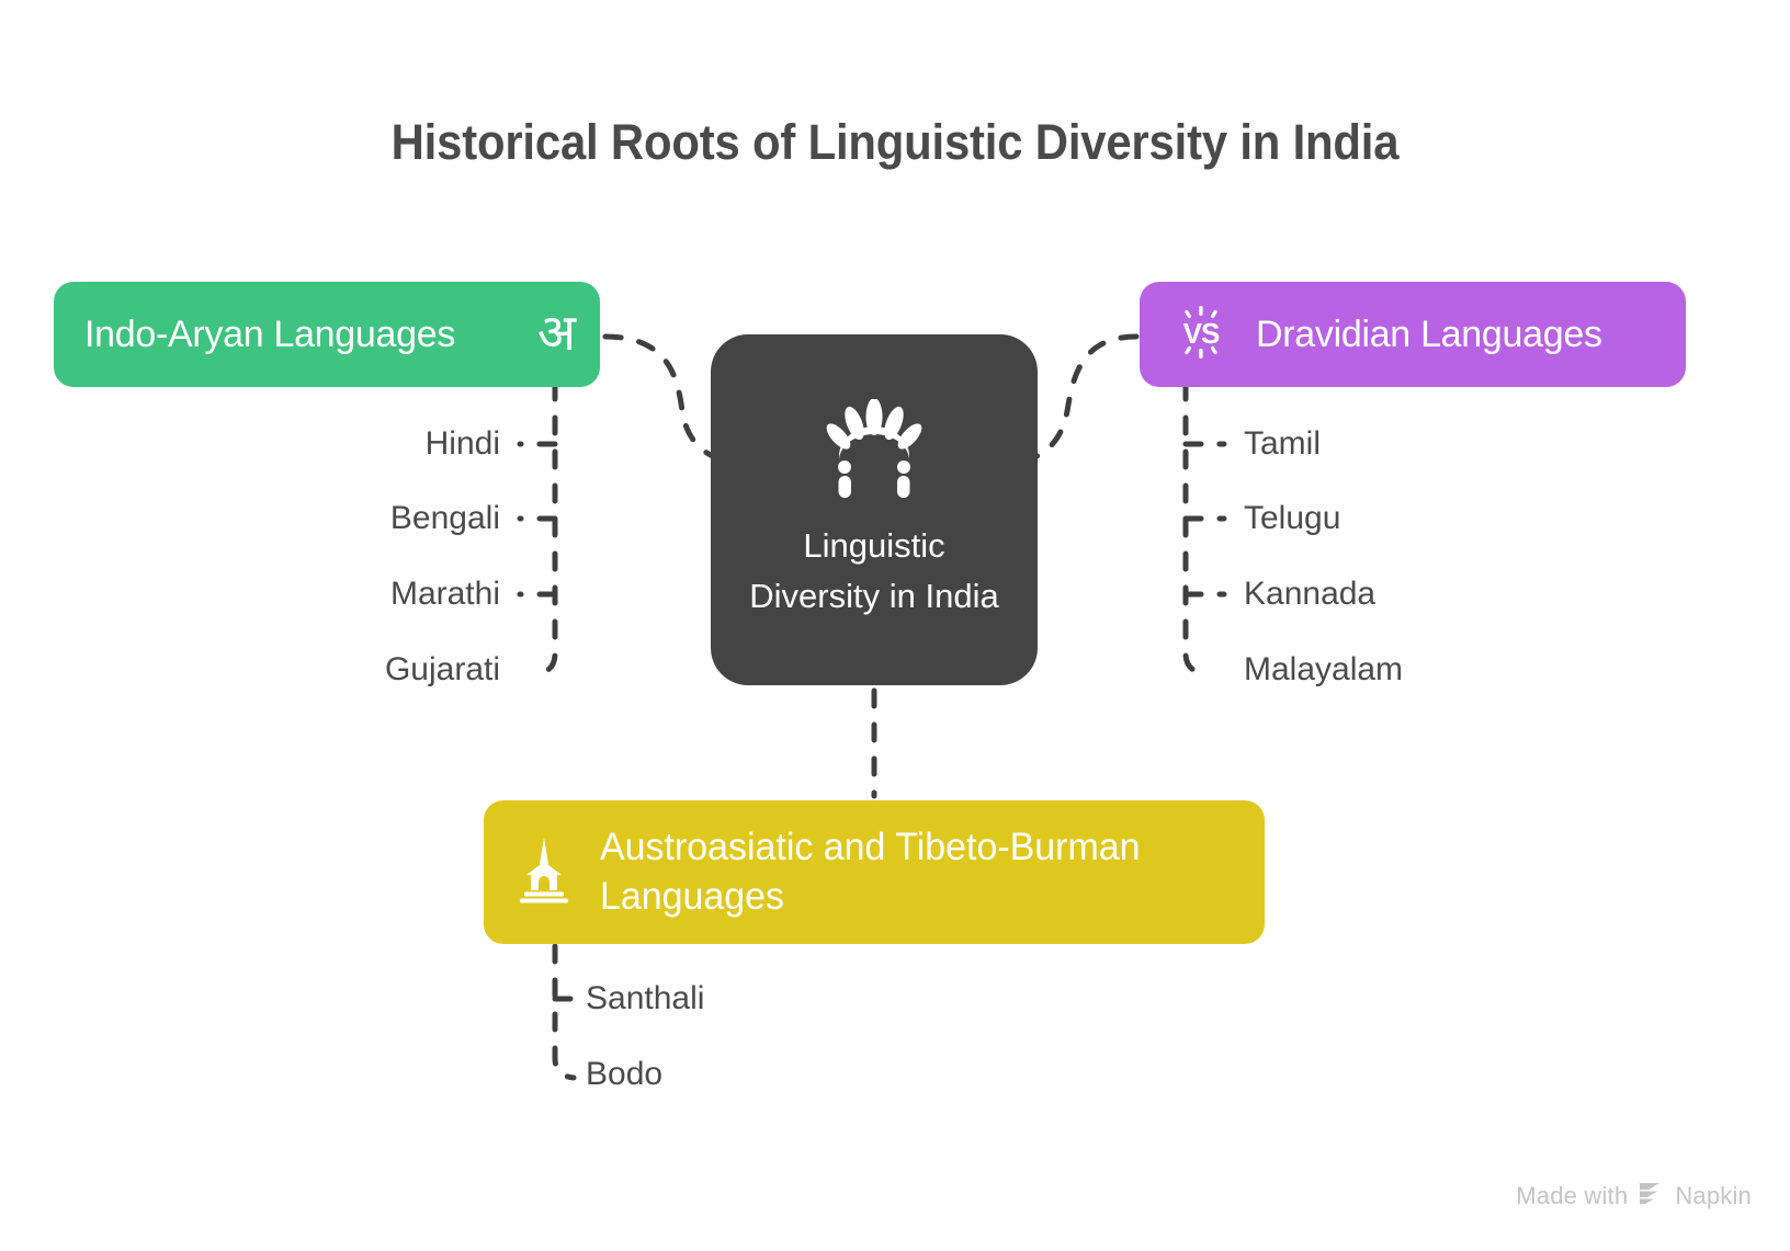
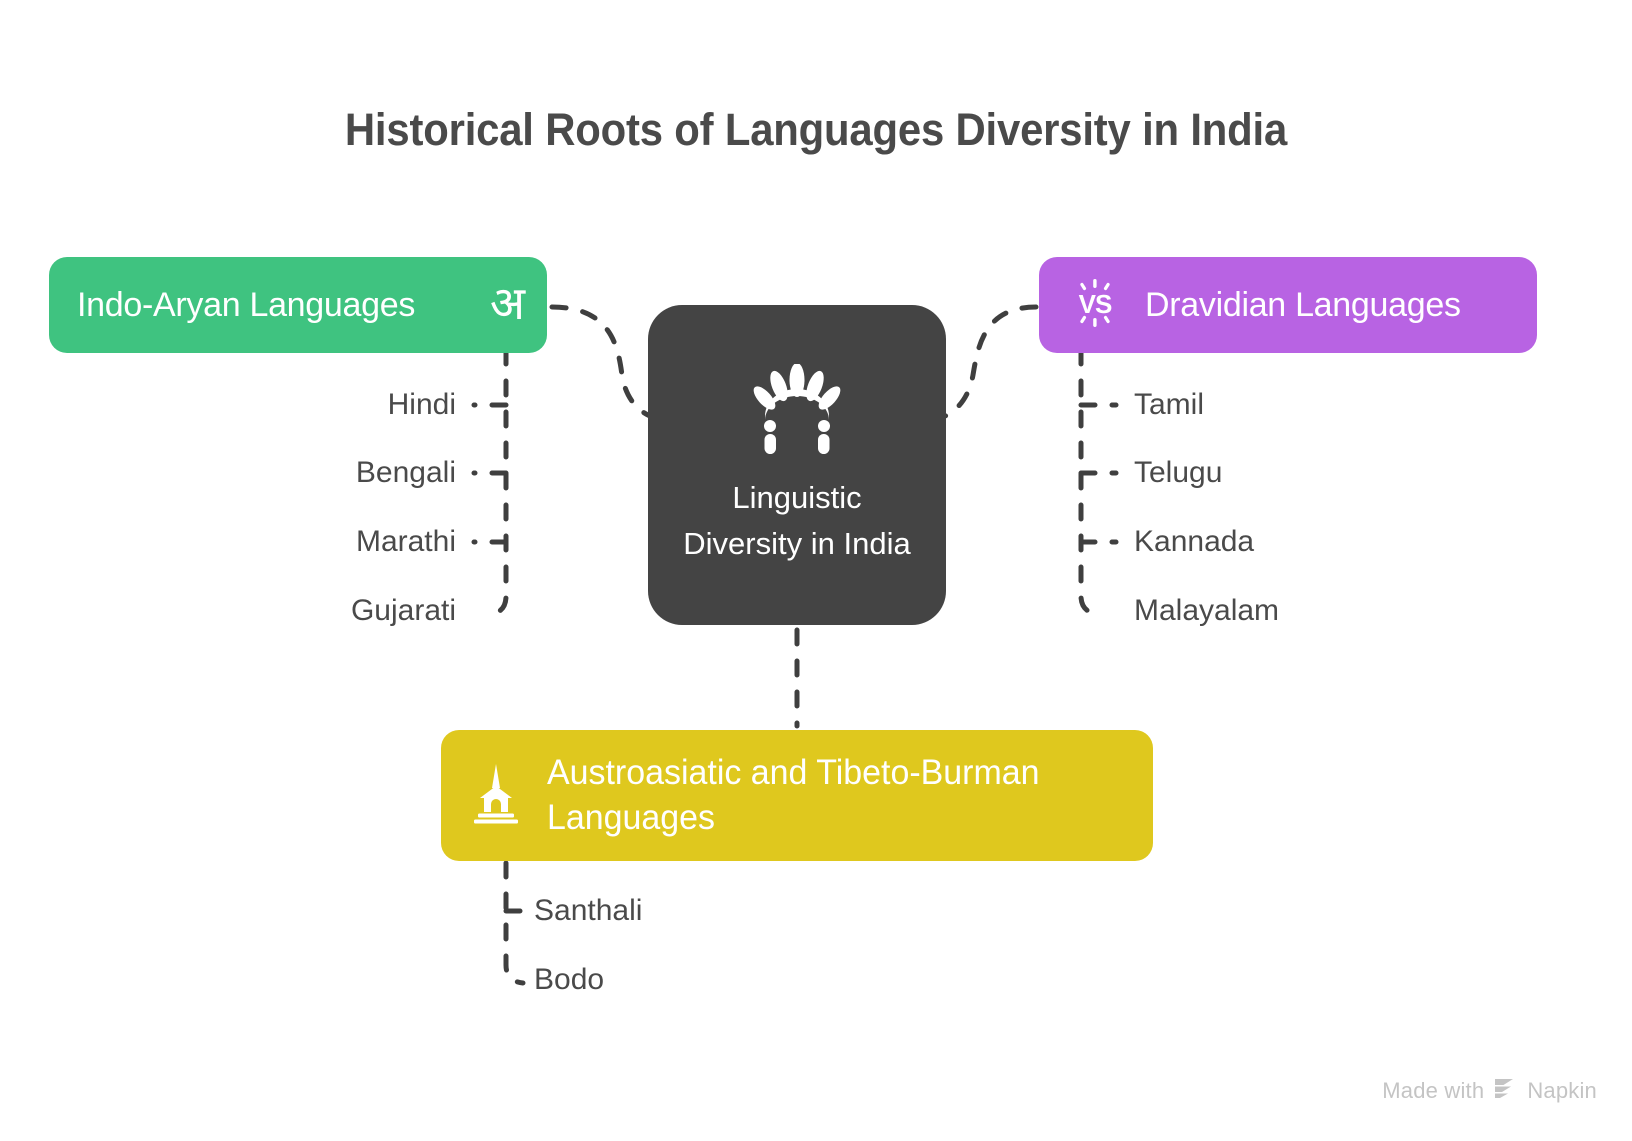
- Historical Roots of Linguistic Diversity in India
+ Historical Roots of Languages Diversity in India
  Indo-Aryan Languages
  अ
  VS
  Dravidian Languages
  Austroasiatic and Tibeto-Burman Languages
  Linguistic Diversity in India
  Hindi
  Bengali
  Marathi
  Gujarati
  Tamil
  Telugu
  Kannada
  Malayalam
  Santhali
  Bodo
  Made with
  Napkin
